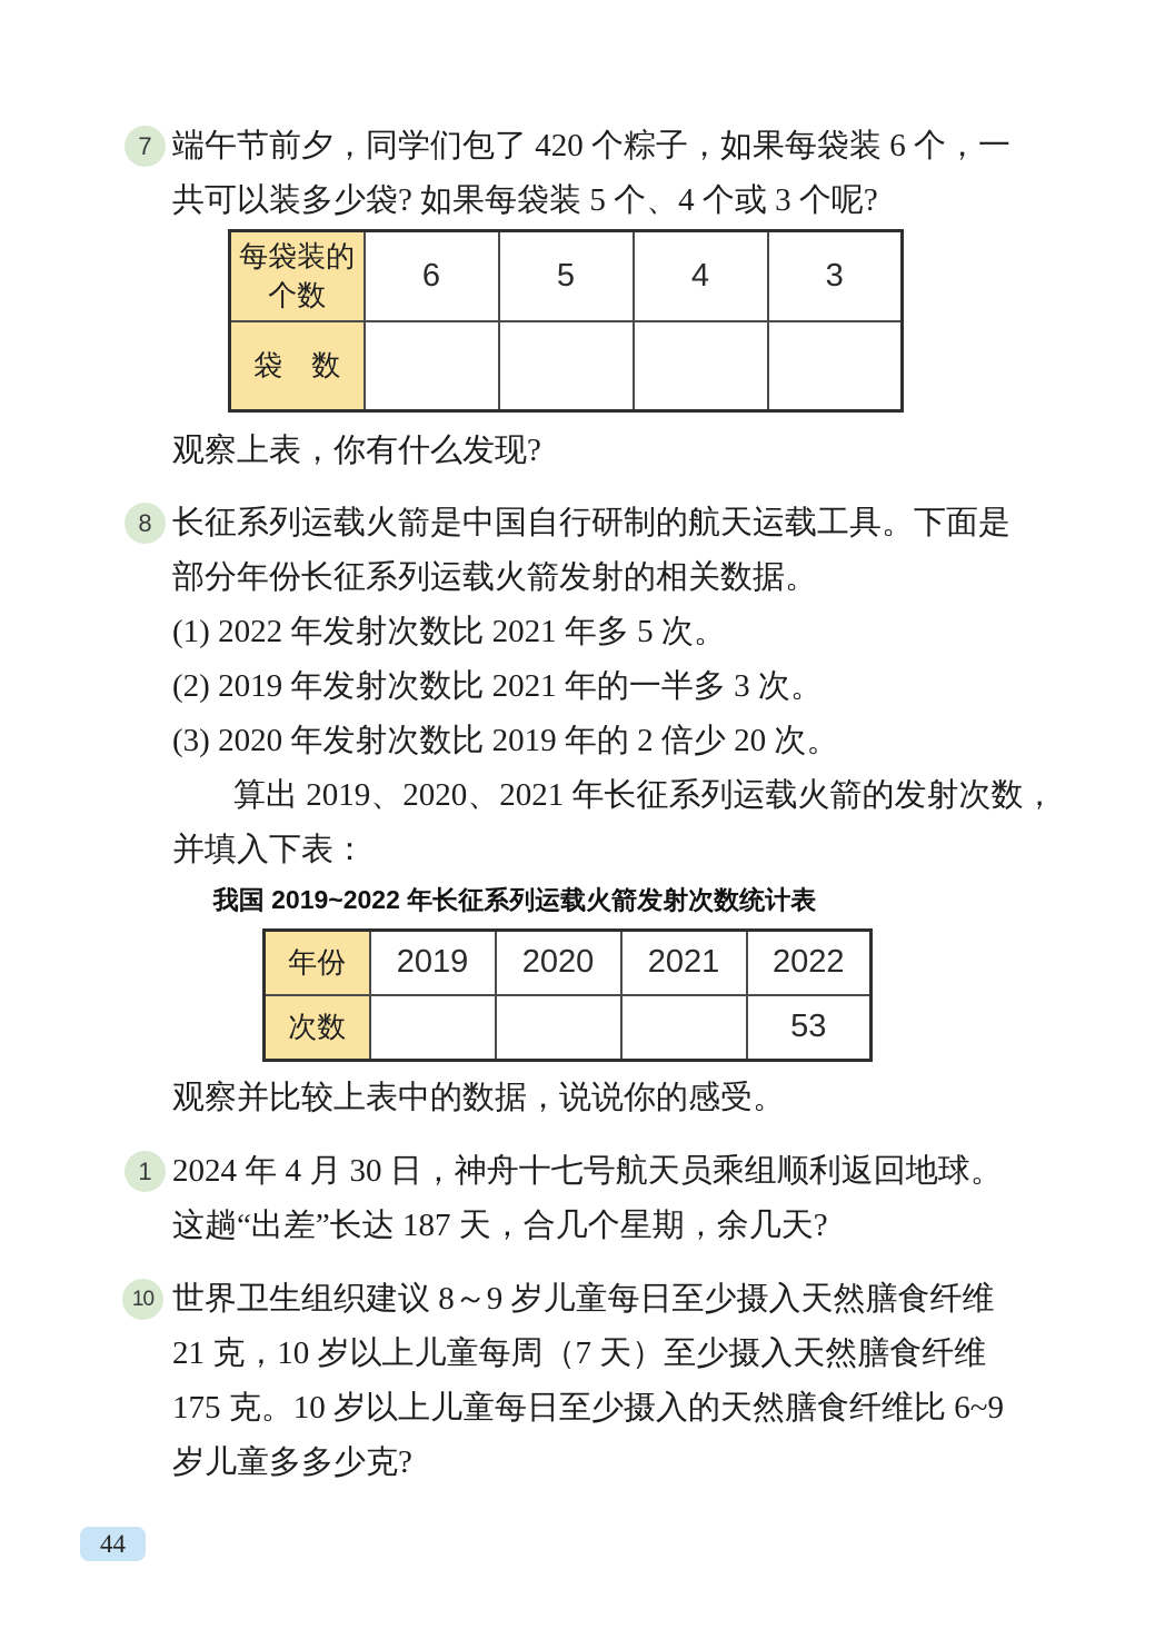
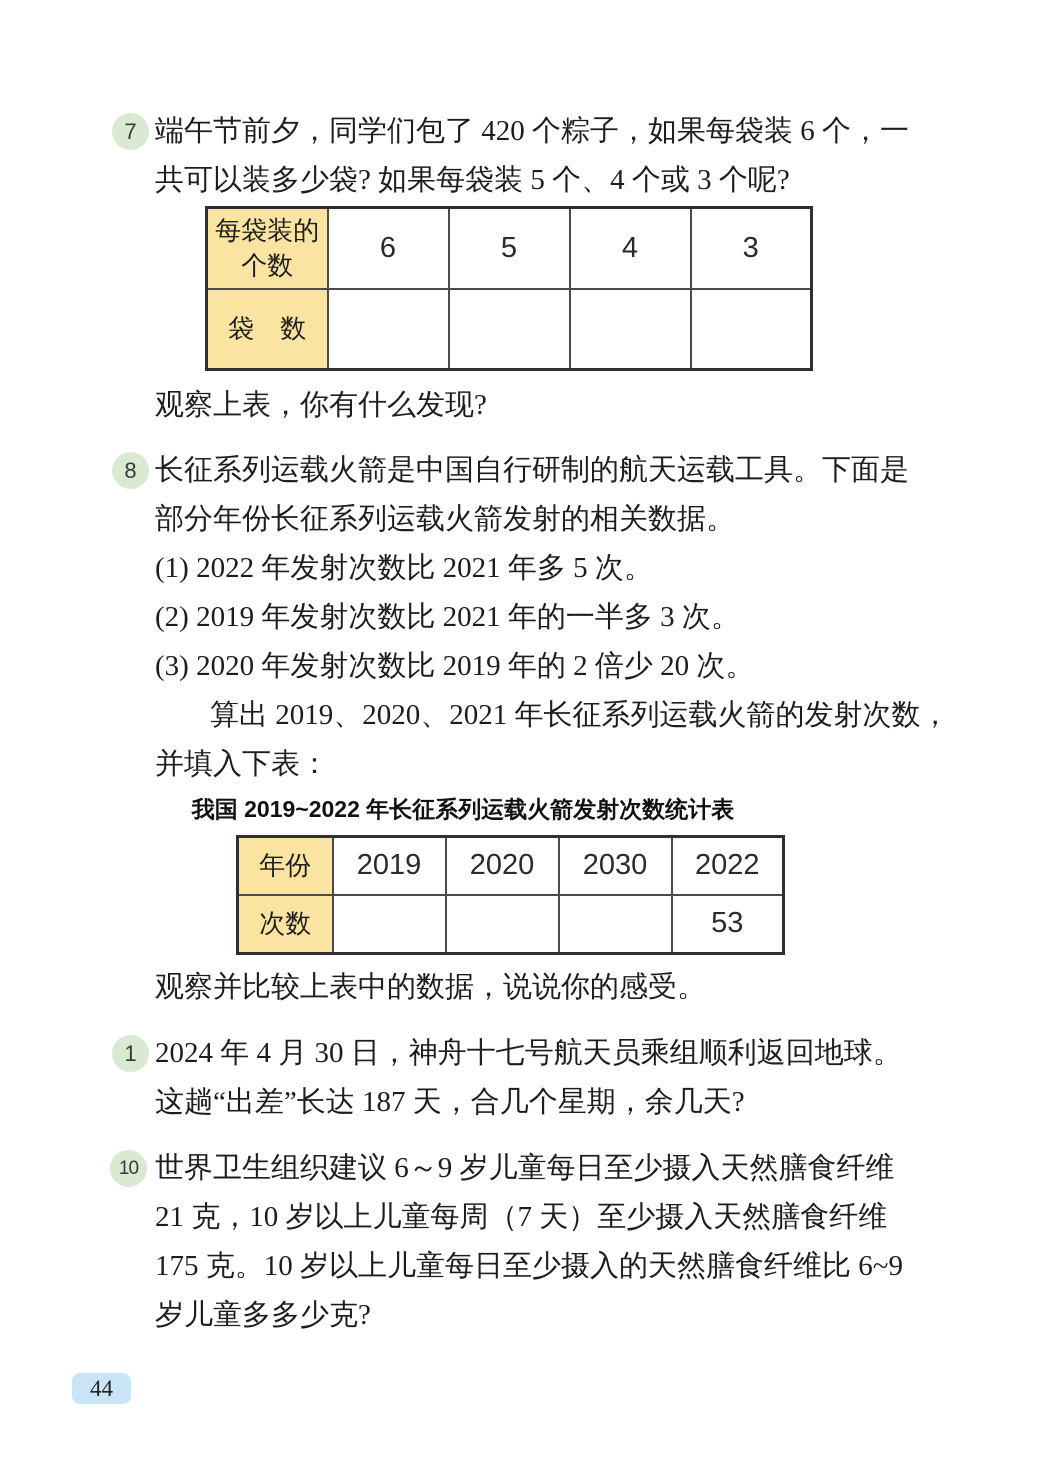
  7
  端午节前夕，同学们包了 420 个粽子，如果每袋装 6 个，一
  共可以装多少袋? 如果每袋装 5 个、4 个或 3 个呢?
  每袋装的个数	6	5	4	3
  袋 数
  观察上表，你有什么发现?
  8
  长征系列运载火箭是中国自行研制的航天运载工具。下面是
  部分年份长征系列运载火箭发射的相关数据。
  (1) 2022 年发射次数比 2021 年多 5 次。
  (2) 2019 年发射次数比 2021 年的一半多 3 次。
  (3) 2020 年发射次数比 2019 年的 2 倍少 20 次。
  算出 2019、2020、2021 年长征系列运载火箭的发射次数，
  并填入下表：
  我国 2019~2022 年长征系列运载火箭发射次数统计表
- 年份	2019	2020	2021	2022
+ 年份	2019	2020	2030	2022
  次数				53
  观察并比较上表中的数据，说说你的感受。
  1
  2024 年 4 月 30 日，神舟十七号航天员乘组顺利返回地球。
  这趟“出差”长达 187 天，合几个星期，余几天?
  10
- 世界卫生组织建议 8～9 岁儿童每日至少摄入天然膳食纤维
+ 世界卫生组织建议 6～9 岁儿童每日至少摄入天然膳食纤维
  21 克，10 岁以上儿童每周（7 天）至少摄入天然膳食纤维
  175 克。10 岁以上儿童每日至少摄入的天然膳食纤维比 6~9
  岁儿童多多少克?
  44
